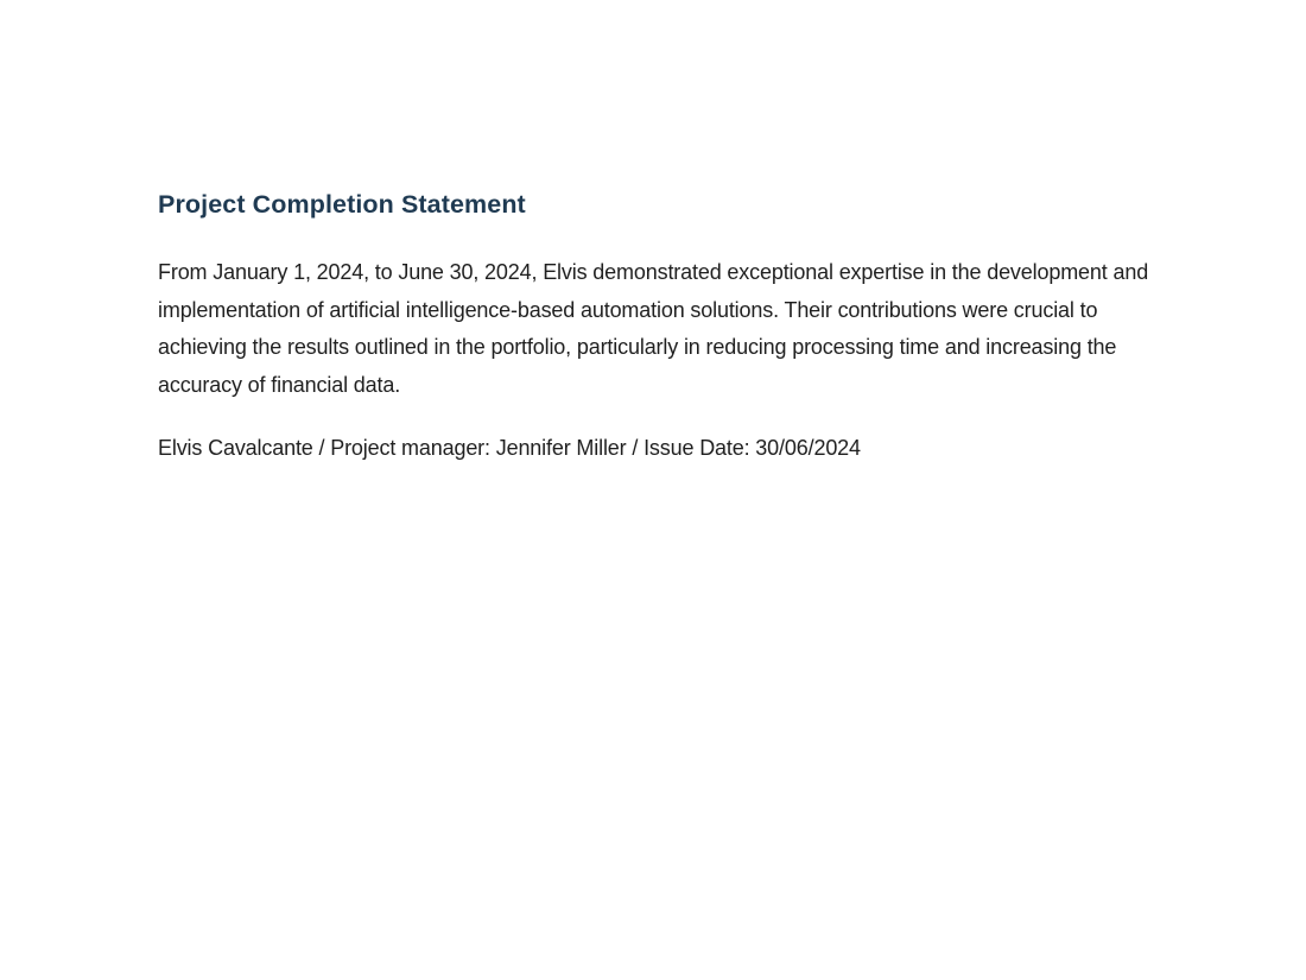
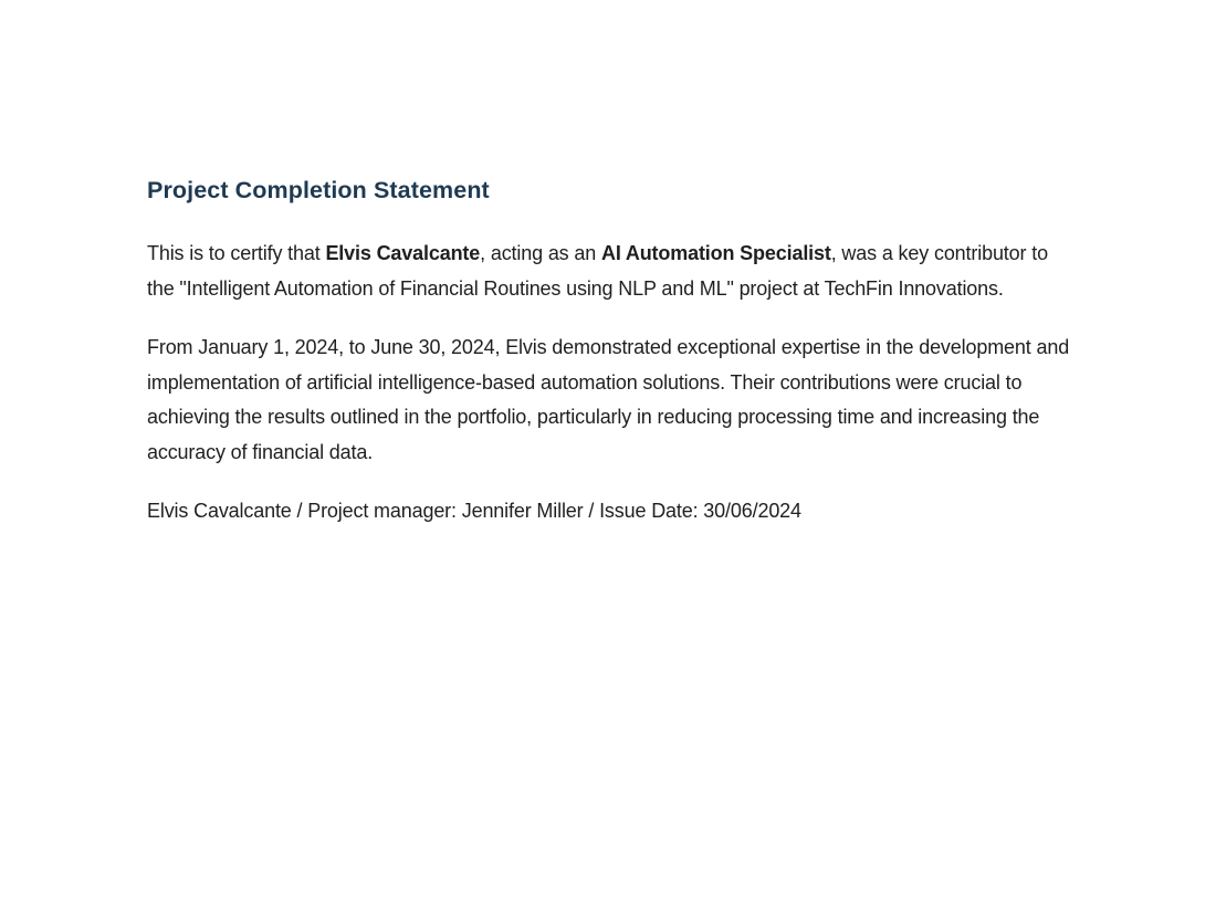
  Project Completion Statement
+ This is to certify that Elvis Cavalcante, acting as an AI Automation Specialist, was a key contributor to the "Intelligent Automation of Financial Routines using NLP and ML" project at TechFin Innovations.
  From January 1, 2024, to June 30, 2024, Elvis demonstrated exceptional expertise in the development and implementation of artificial intelligence-based automation solutions. Their contributions were crucial to achieving the results outlined in the portfolio, particularly in reducing processing time and increasing the accuracy of financial data.
  Elvis Cavalcante / Project manager: Jennifer Miller / Issue Date: 30/06/2024
